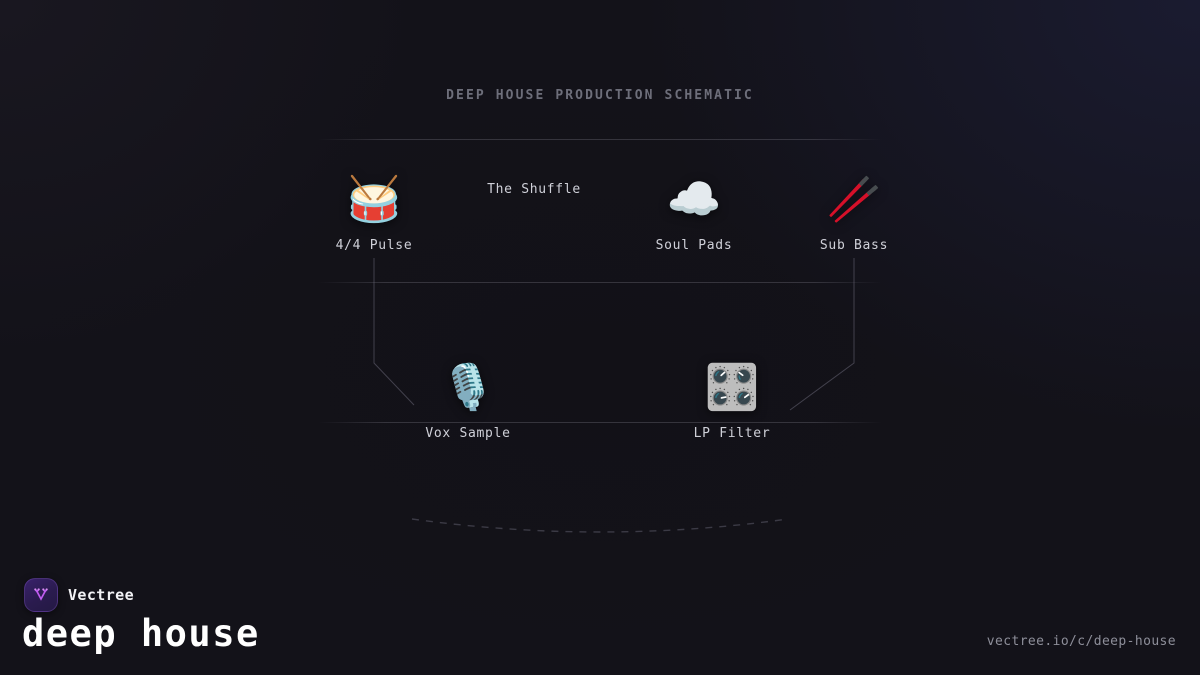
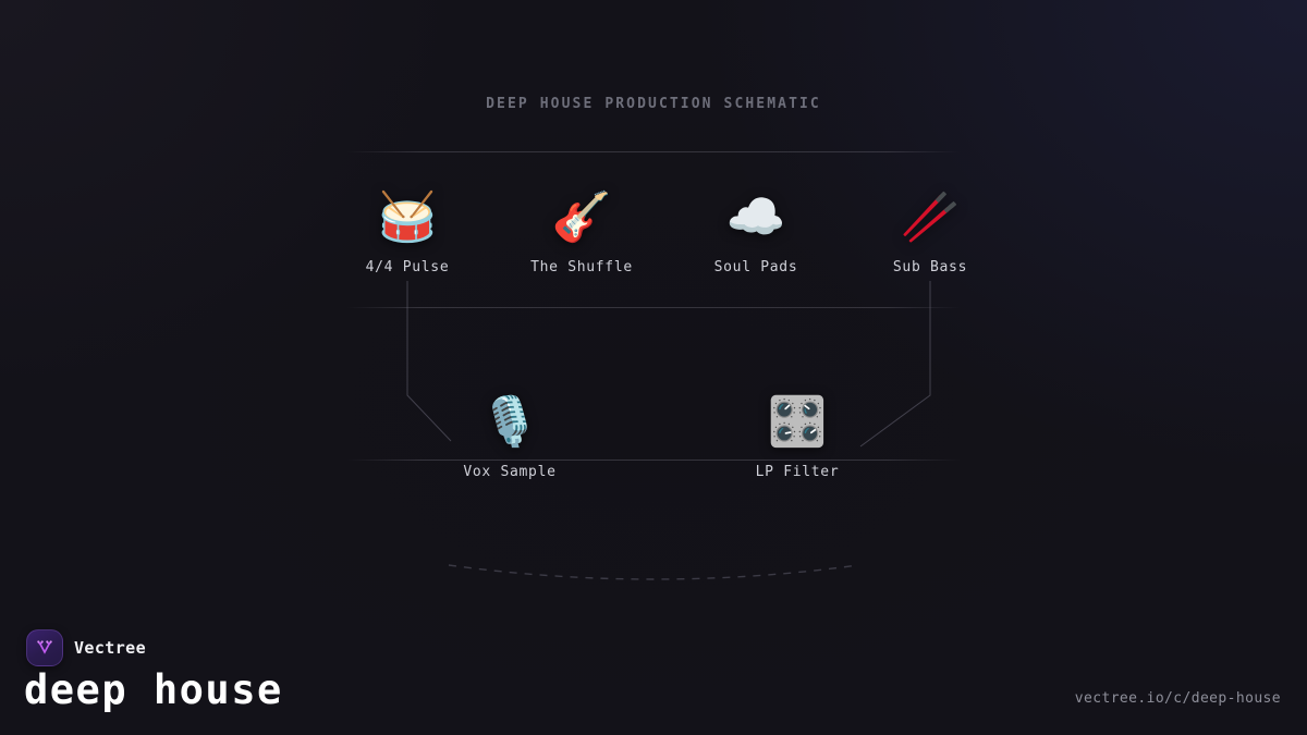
  DEEP HOUSE PRODUCTION SCHEMATIC
  🥁
  4/4 Pulse
+ 🎸
  The Shuffle
  ☁️
  Soul Pads
  🥢
  Sub Bass
  🎙️
  Vox Sample
  🎛️
  LP Filter
  Vectree
  deep house
  vectree.io/c/deep-house
